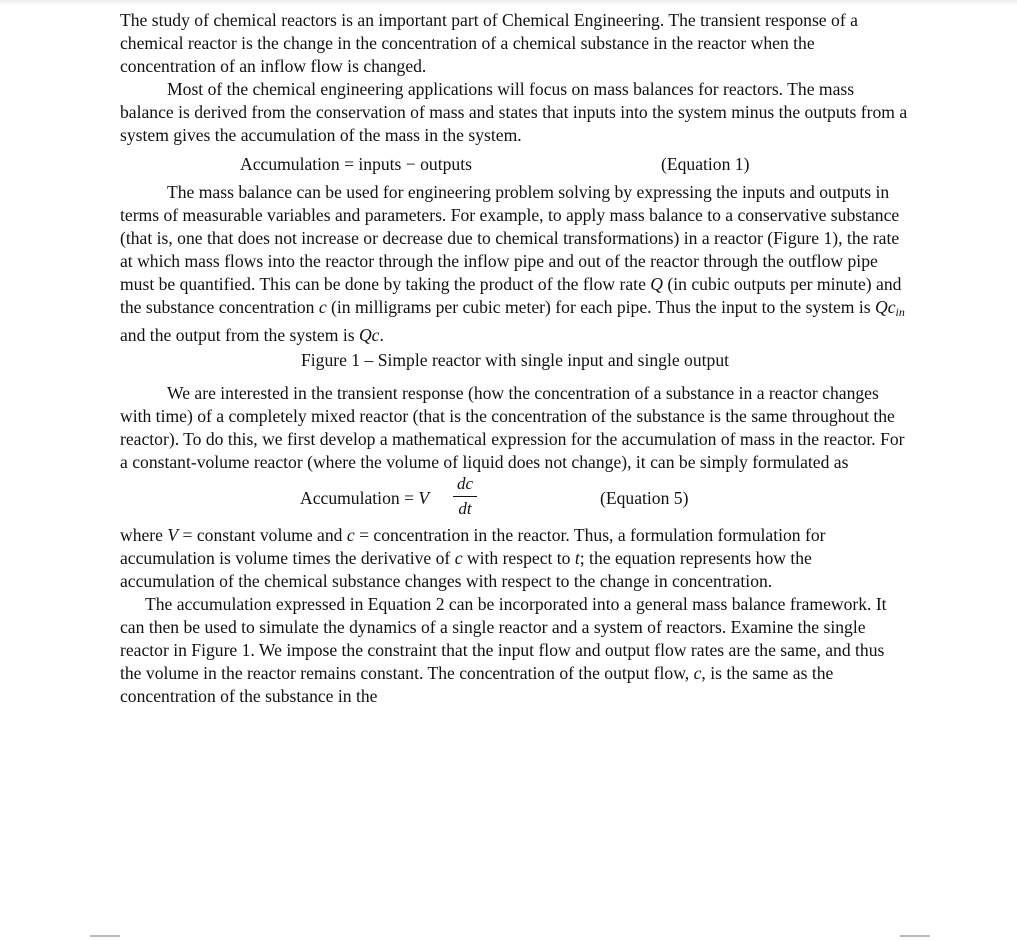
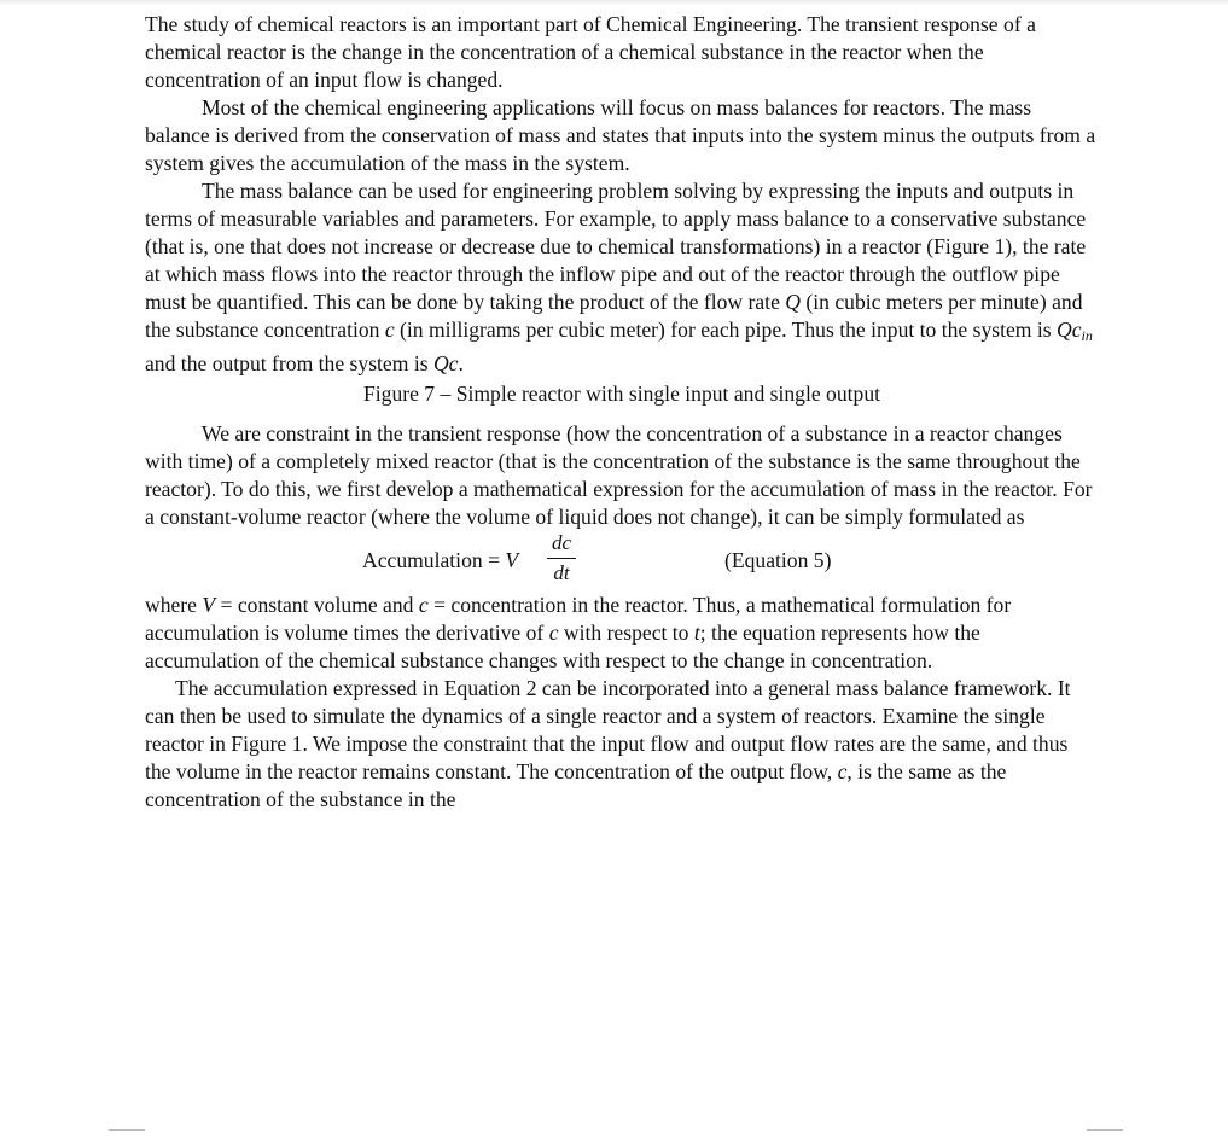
- The study of chemical reactors is an important part of Chemical Engineering. The transient response of a chemical reactor is the change in the concentration of a chemical substance in the reactor when the concentration of an inflow flow is changed.
+ The study of chemical reactors is an important part of Chemical Engineering. The transient response of a chemical reactor is the change in the concentration of a chemical substance in the reactor when the concentration of an input flow is changed.
  Most of the chemical engineering applications will focus on mass balances for reactors. The mass balance is derived from the conservation of mass and states that inputs into the system minus the outputs from a system gives the accumulation of the mass in the system.
- Accumulation = inputs − outputs
- (Equation 1)
- The mass balance can be used for engineering problem solving by expressing the inputs and outputs in terms of measurable variables and parameters. For example, to apply mass balance to a conservative substance (that is, one that does not increase or decrease due to chemical transformations) in a reactor (Figure 1), the rate at which mass flows into the reactor through the inflow pipe and out of the reactor through the outflow pipe must be quantified. This can be done by taking the product of the flow rate Q (in cubic outputs per minute) and the substance concentration c (in milligrams per cubic meter) for each pipe. Thus the input to the system is Qcin and the output from the system is Qc.
+ The mass balance can be used for engineering problem solving by expressing the inputs and outputs in terms of measurable variables and parameters. For example, to apply mass balance to a conservative substance (that is, one that does not increase or decrease due to chemical transformations) in a reactor (Figure 1), the rate at which mass flows into the reactor through the inflow pipe and out of the reactor through the outflow pipe must be quantified. This can be done by taking the product of the flow rate Q (in cubic meters per minute) and the substance concentration c (in milligrams per cubic meter) for each pipe. Thus the input to the system is Qcin and the output from the system is Qc.
- Figure 1 – Simple reactor with single input and single output
+ Figure 7 – Simple reactor with single input and single output
- We are interested in the transient response (how the concentration of a substance in a reactor changes with time) of a completely mixed reactor (that is the concentration of the substance is the same throughout the reactor). To do this, we first develop a mathematical expression for the accumulation of mass in the reactor. For a constant-volume reactor (where the volume of liquid does not change), it can be simply formulated as
+ We are constraint in the transient response (how the concentration of a substance in a reactor changes with time) of a completely mixed reactor (that is the concentration of the substance is the same throughout the reactor). To do this, we first develop a mathematical expression for the accumulation of mass in the reactor. For a constant-volume reactor (where the volume of liquid does not change), it can be simply formulated as
  Accumulation = V
  dc
  dt
  (Equation 5)
- where V = constant volume and c = concentration in the reactor. Thus, a formulation formulation for accumulation is volume times the derivative of c with respect to t; the equation represents how the accumulation of the chemical substance changes with respect to the change in concentration.
+ where V = constant volume and c = concentration in the reactor. Thus, a mathematical formulation for accumulation is volume times the derivative of c with respect to t; the equation represents how the accumulation of the chemical substance changes with respect to the change in concentration.
  The accumulation expressed in Equation 2 can be incorporated into a general mass balance framework. It can then be used to simulate the dynamics of a single reactor and a system of reactors. Examine the single reactor in Figure 1. We impose the constraint that the input flow and output flow rates are the same, and thus the volume in the reactor remains constant. The concentration of the output flow, c, is the same as the concentration of the substance in the
